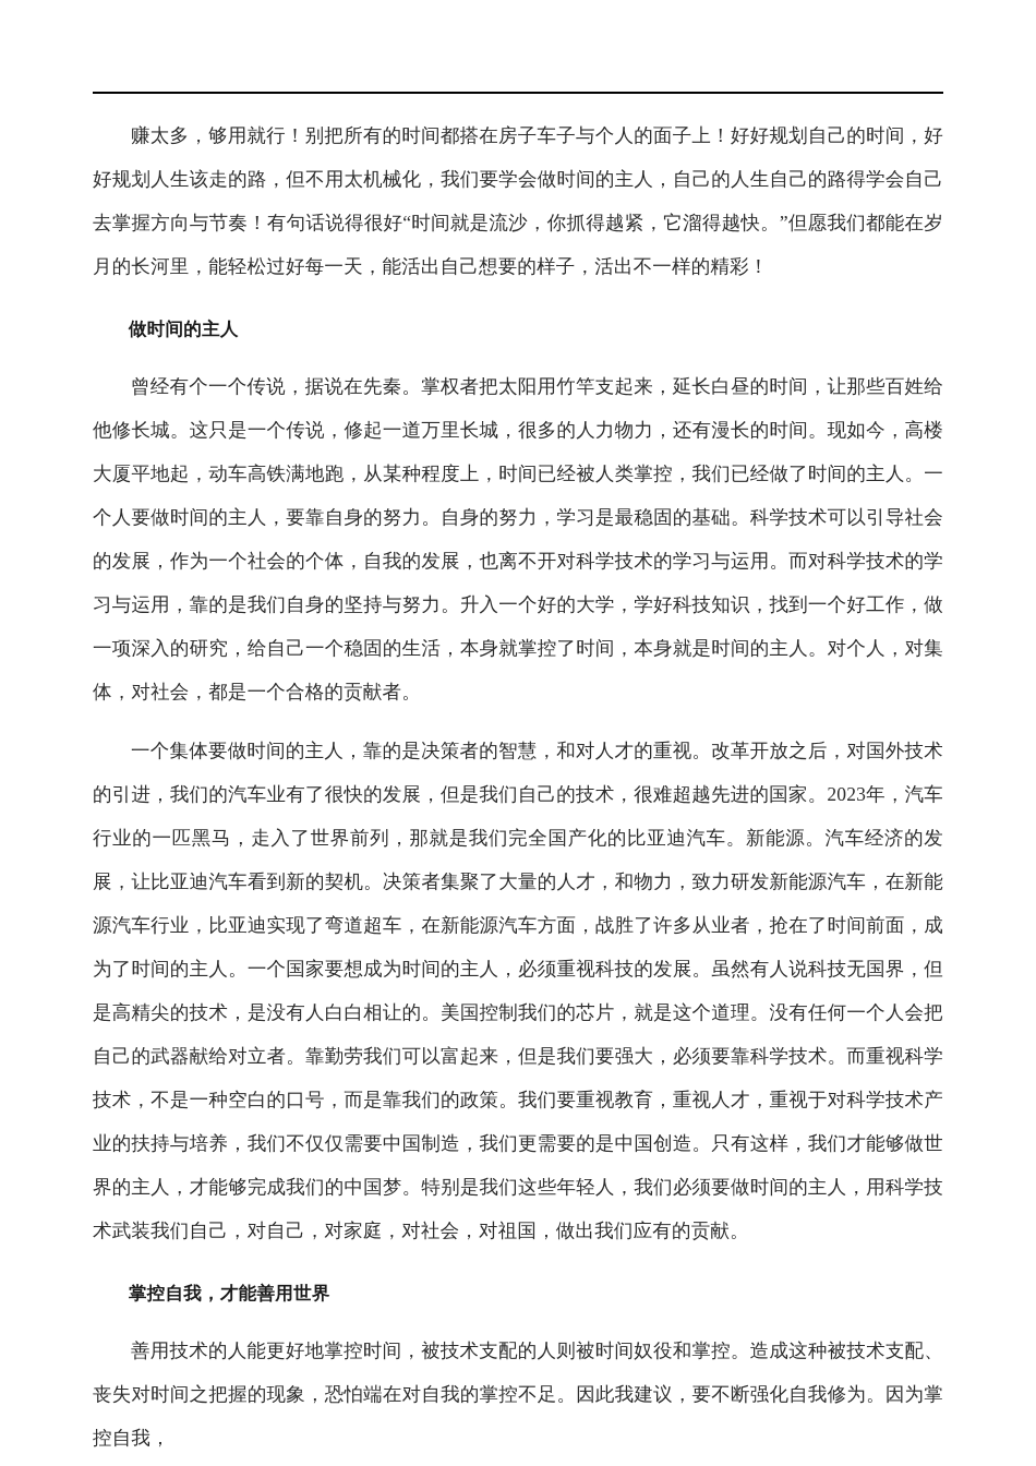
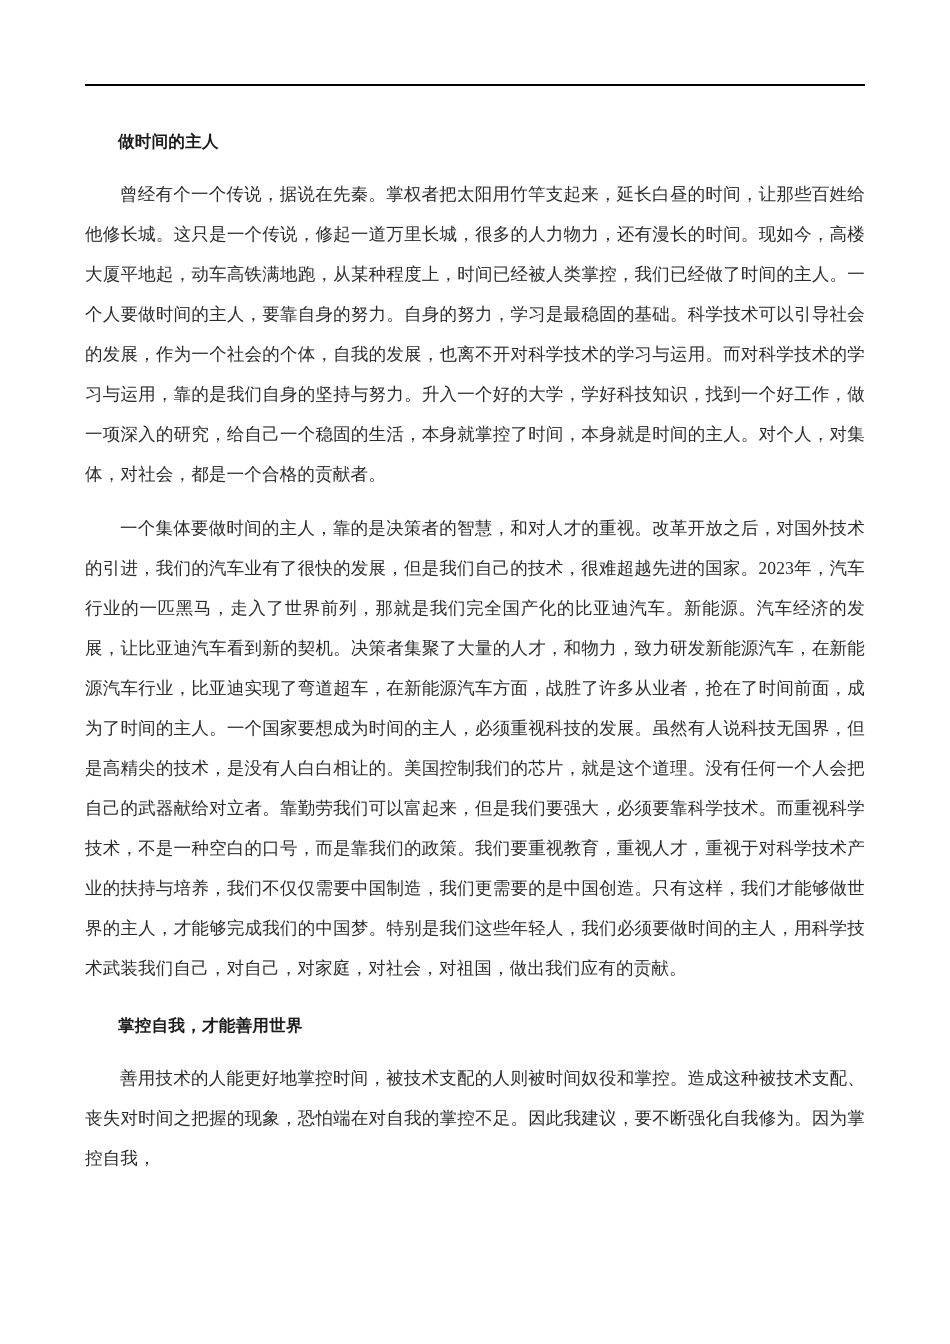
- 赚太多，够用就行！别把所有的时间都搭在房子车子与个人的面子上！好好规划自己的时间，好好规划人生该走的路，但不用太机械化，我们要学会做时间的主人，自己的人生自己的路得学会自己去掌握方向与节奏！有句话说得很好“时间就是流沙，你抓得越紧，它溜得越快。”但愿我们都能在岁月的长河里，能轻松过好每一天，能活出自己想要的样子，活出不一样的精彩！
  做时间的主人
  曾经有个一个传说，据说在先秦。掌权者把太阳用竹竿支起来，延长白昼的时间，让那些百姓给他修长城。这只是一个传说，修起一道万里长城，很多的人力物力，还有漫长的时间。现如今，高楼大厦平地起，动车高铁满地跑，从某种程度上，时间已经被人类掌控，我们已经做了时间的主人。一个人要做时间的主人，要靠自身的努力。自身的努力，学习是最稳固的基础。科学技术可以引导社会的发展，作为一个社会的个体，自我的发展，也离不开对科学技术的学习与运用。而对科学技术的学习与运用，靠的是我们自身的坚持与努力。升入一个好的大学，学好科技知识，找到一个好工作，做一项深入的研究，给自己一个稳固的生活，本身就掌控了时间，本身就是时间的主人。对个人，对集体，对社会，都是一个合格的贡献者。
  一个集体要做时间的主人，靠的是决策者的智慧，和对人才的重视。改革开放之后，对国外技术的引进，我们的汽车业有了很快的发展，但是我们自己的技术，很难超越先进的国家。2023年，汽车行业的一匹黑马，走入了世界前列，那就是我们完全国产化的比亚迪汽车。新能源。汽车经济的发展，让比亚迪汽车看到新的契机。决策者集聚了大量的人才，和物力，致力研发新能源汽车，在新能源汽车行业，比亚迪实现了弯道超车，在新能源汽车方面，战胜了许多从业者，抢在了时间前面，成为了时间的主人。一个国家要想成为时间的主人，必须重视科技的发展。虽然有人说科技无国界，但是高精尖的技术，是没有人白白相让的。美国控制我们的芯片，就是这个道理。没有任何一个人会把自己的武器献给对立者。靠勤劳我们可以富起来，但是我们要强大，必须要靠科学技术。而重视科学技术，不是一种空白的口号，而是靠我们的政策。我们要重视教育，重视人才，重视于对科学技术产业的扶持与培养，我们不仅仅需要中国制造，我们更需要的是中国创造。只有这样，我们才能够做世界的主人，才能够完成我们的中国梦。特别是我们这些年轻人，我们必须要做时间的主人，用科学技术武装我们自己，对自己，对家庭，对社会，对祖国，做出我们应有的贡献。
  掌控自我，才能善用世界
  善用技术的人能更好地掌控时间，被技术支配的人则被时间奴役和掌控。造成这种被技术支配、丧失对时间之把握的现象，恐怕端在对自我的掌控不足。因此我建议，要不断强化自我修为。因为掌控自我，
